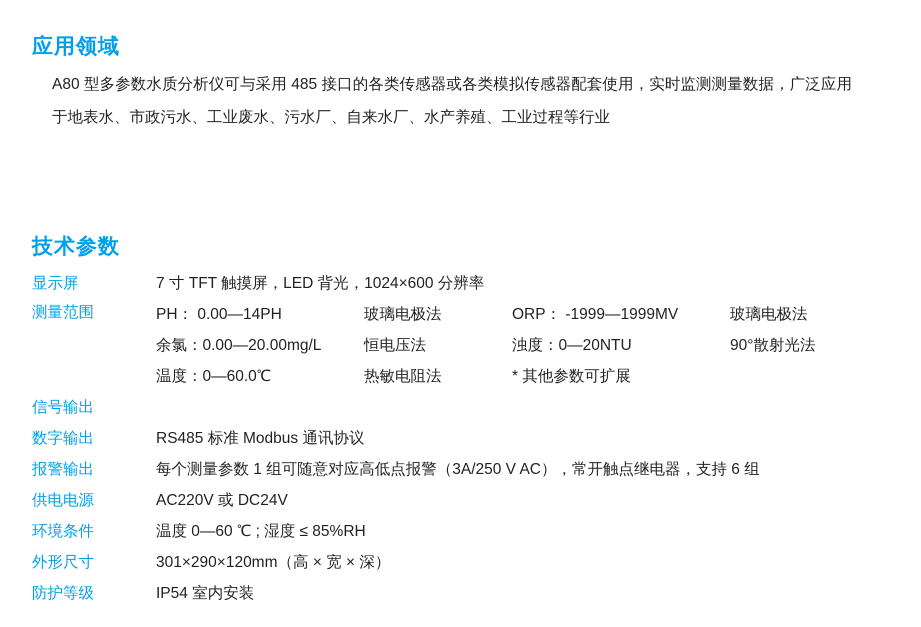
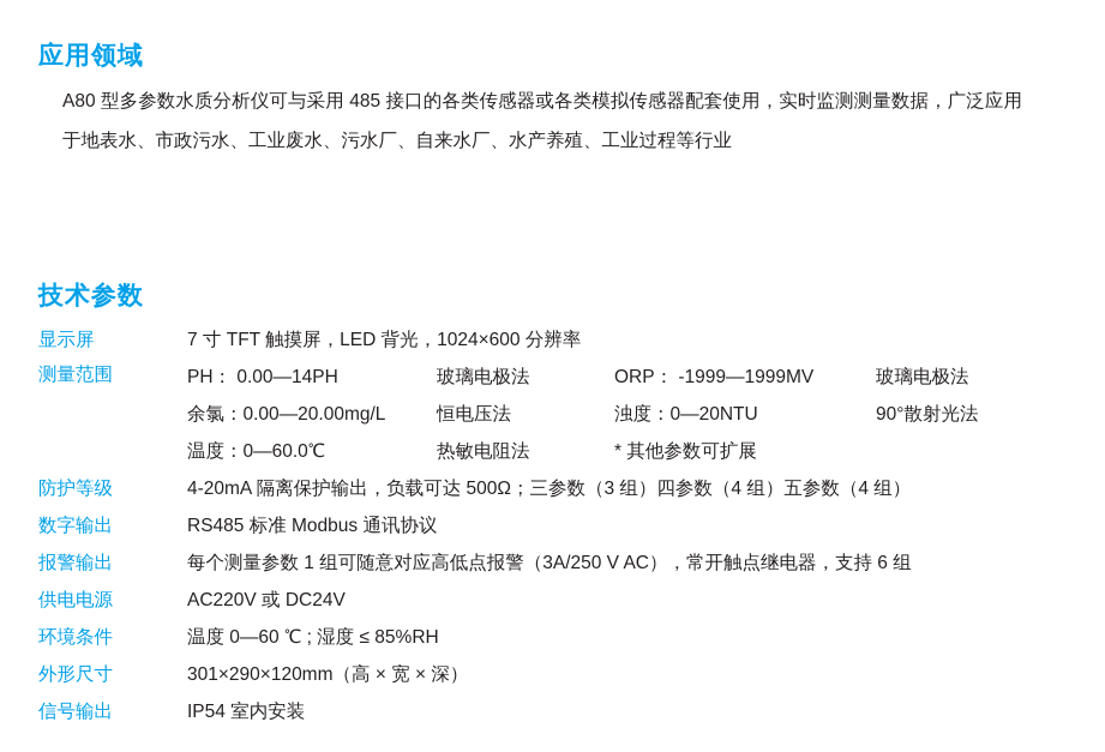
  应用领域
  A80 型多参数水质分析仪可与采用 485 接口的各类传感器或各类模拟传感器配套使用，实时监测测量数据，广泛应用于地表水、市政污水、工业废水、污水厂、自来水厂、水产养殖、工业过程等行业
  技术参数
  显示屏
  7 寸 TFT 触摸屏，LED 背光，1024×600 分辨率
  测量范围
  PH： 0.00—14PH
  玻璃电极法
  ORP： -1999—1999MV
  玻璃电极法
  余氯：0.00—20.00mg/L
  恒电压法
  浊度：0—20NTU
  90°散射光法
  温度：0—60.0℃
  热敏电阻法
  * 其他参数可扩展
- 信号输出
+ 防护等级
+ 4-20mA 隔离保护输出，负载可达 500Ω；三参数（3 组）四参数（4 组）五参数（4 组）
  数字输出
  RS485 标准 Modbus 通讯协议
  报警输出
  每个测量参数 1 组可随意对应高低点报警（3A/250 V AC），常开触点继电器，支持 6 组
  供电电源
  AC220V 或 DC24V
  环境条件
  温度 0—60 ℃ ; 湿度 ≤ 85%RH
  外形尺寸
  301×290×120mm（高 × 宽 × 深）
- 防护等级
+ 信号输出
  IP54 室内安装
